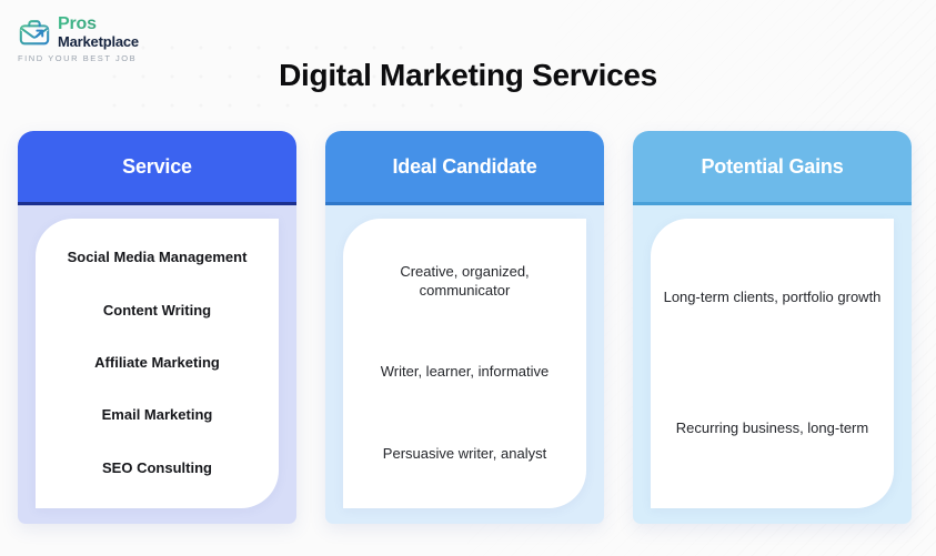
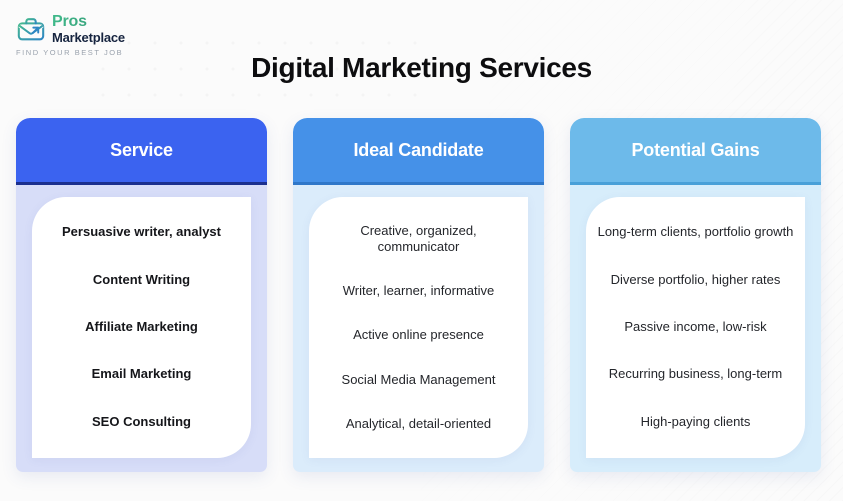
  Pros
  Marketplace
  FIND YOUR BEST JOB
  Digital Marketing Services
  Service
- Social Media Management
+ Persuasive writer, analyst
  Content Writing
  Affiliate Marketing
  Email Marketing
  SEO Consulting
  Ideal Candidate
  Creative, organized, communicator
  Writer, learner, informative
+ Active online presence
- Persuasive writer, analyst
+ Social Media Management
+ Analytical, detail-oriented
  Potential Gains
  Long-term clients, portfolio growth
+ Diverse portfolio, higher rates
+ Passive income, low-risk
  Recurring business, long-term
+ High-paying clients
